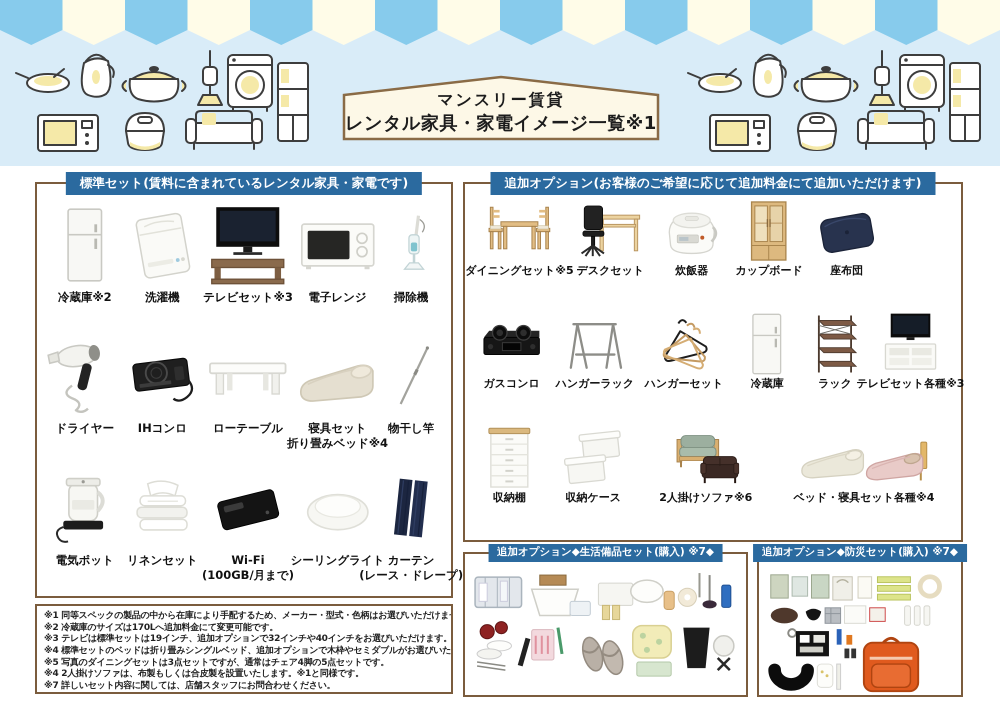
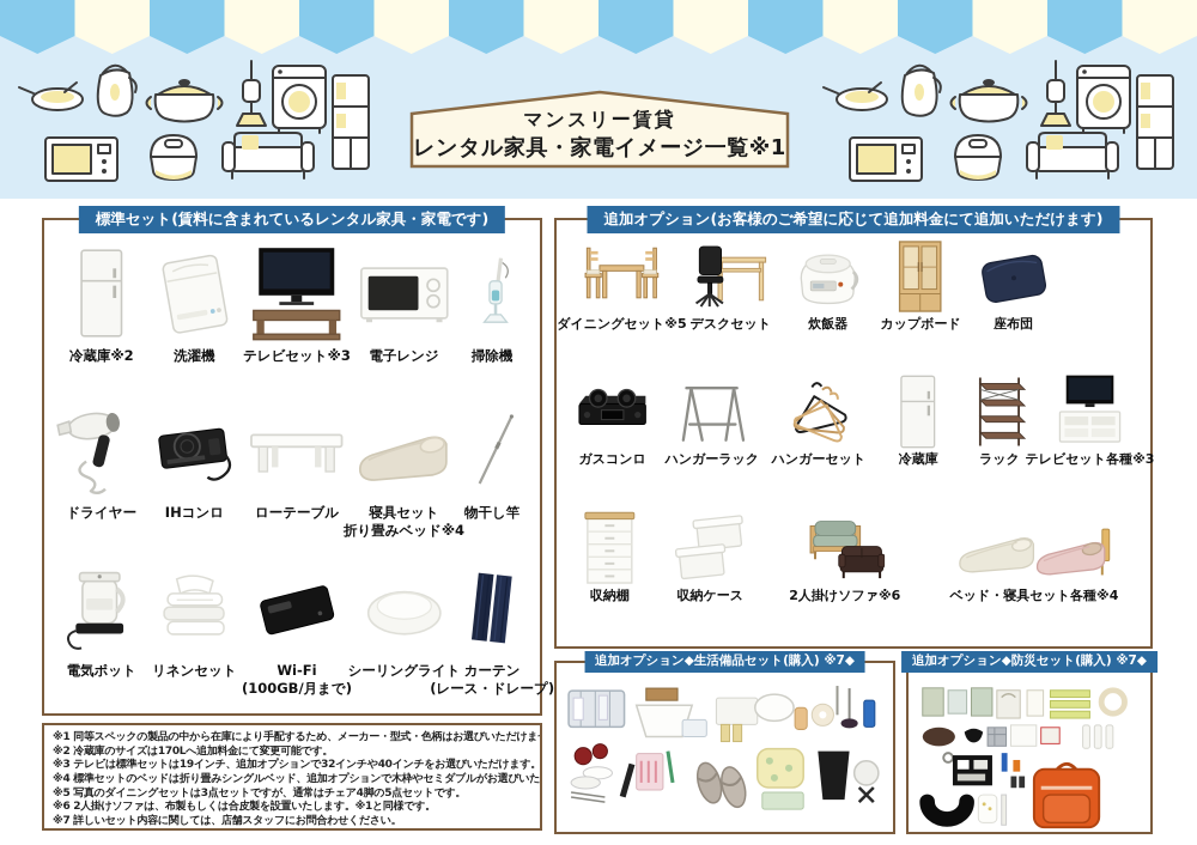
  マンスリー賃貸
  レンタル家具・家電イメージ一覧※1
  標準セット(賃料に含まれているレンタル家具・家電です)
  冷蔵庫※2
  洗濯機
  テレビセット※3
  電子レンジ
  掃除機
  ドライヤー
  IHコンロ
  ローテーブル
  寝具セット
  折り畳みベッド※4
  物干し竿
  電気ポット
  リネンセット
  Wi-Fi
  (100GB/月まで)
  シーリングライト
  カーテン
  (レース・ドレープ)
  追加オプション(お客様のご希望に応じて追加料金にて追加いただけます)
  ダイニングセット※5
  デスクセット
  炊飯器
  カップボード
  座布団
  ガスコンロ
  ハンガーラック
  ハンガーセット
  冷蔵庫
  ラック
  テレビセット各種※3
  収納棚
  収納ケース
  2人掛けソファ※6
  ベッド・寝具セット各種※4
  ※1 同等スペックの製品の中から在庫により手配するため、メーカー・型式・色柄はお選びいただけま
  ※2 冷蔵庫のサイズは170Lへ追加料金にて変更可能です。
  ※3 テレビは標準セットは19インチ、追加オプションで32インチや40インチをお選びいただけます。
  ※4 標準セットのベッドは折り畳みシングルベッド、追加オプションで木枠やセミダブルがお選びいた
  ※5 写真のダイニングセットは3点セットですが、通常はチェア4脚の5点セットです。
- ※4 2人掛けソファは、布製もしくは合皮製を設置いたします。※1と同様です。
+ ※6 2人掛けソファは、布製もしくは合皮製を設置いたします。※1と同様です。
  ※7 詳しいセット内容に関しては、店舗スタッフにお問合わせください。
  追加オプション◆生活備品セット(購入) ※7◆
  追加オプション◆防災セット(購入) ※7◆
